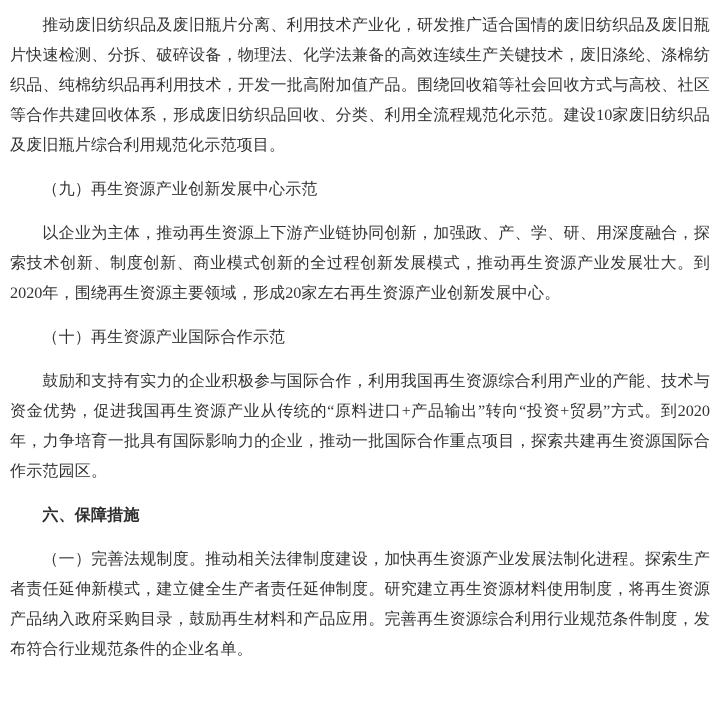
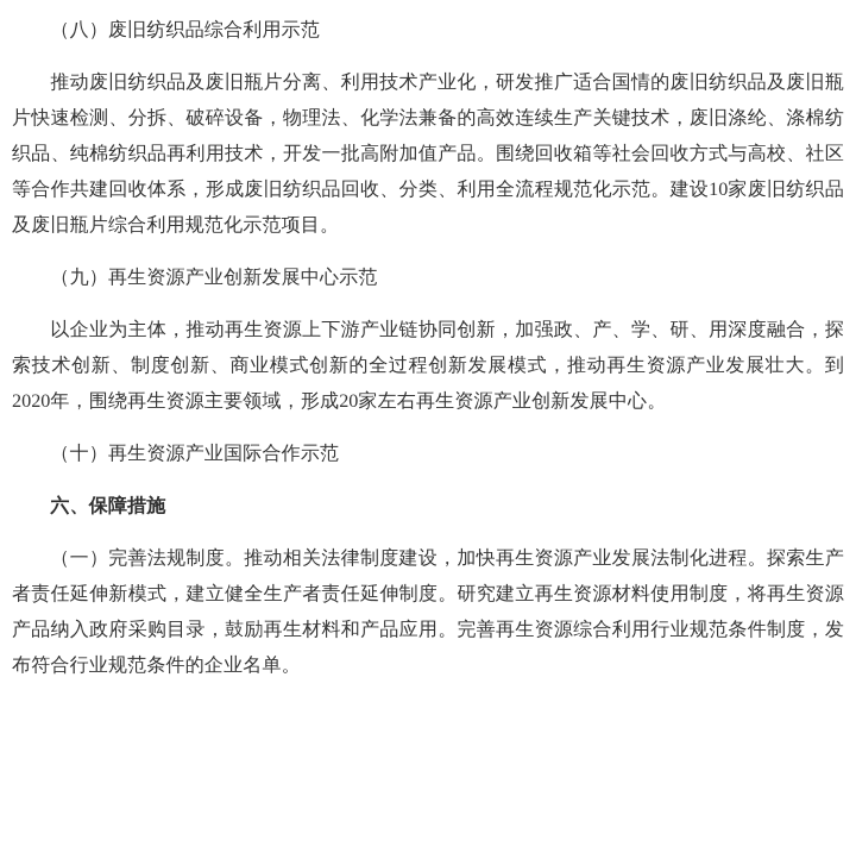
+ （八）废旧纺织品综合利用示范
  推动废旧纺织品及废旧瓶片分离、利用技术产业化，研发推广适合国情的废旧纺织品及废旧瓶片快速检测、分拆、破碎设备，物理法、化学法兼备的高效连续生产关键技术，废旧涤纶、涤棉纺织品、纯棉纺织品再利用技术，开发一批高附加值产品。围绕回收箱等社会回收方式与高校、社区等合作共建回收体系，形成废旧纺织品回收、分类、利用全流程规范化示范。建设10家废旧纺织品及废旧瓶片综合利用规范化示范项目。
  （九）再生资源产业创新发展中心示范
  以企业为主体，推动再生资源上下游产业链协同创新，加强政、产、学、研、用深度融合，探索技术创新、制度创新、商业模式创新的全过程创新发展模式，推动再生资源产业发展壮大。到2020年，围绕再生资源主要领域，形成20家左右再生资源产业创新发展中心。
  （十）再生资源产业国际合作示范
- 鼓励和支持有实力的企业积极参与国际合作，利用我国再生资源综合利用产业的产能、技术与资金优势，促进我国再生资源产业从传统的“原料进口+产品输出”转向“投资+贸易”方式。到2020年，力争培育一批具有国际影响力的企业，推动一批国际合作重点项目，探索共建再生资源国际合作示范园区。
  六、保障措施
  （一）完善法规制度。推动相关法律制度建设，加快再生资源产业发展法制化进程。探索生产者责任延伸新模式，建立健全生产者责任延伸制度。研究建立再生资源材料使用制度，将再生资源产品纳入政府采购目录，鼓励再生材料和产品应用。完善再生资源综合利用行业规范条件制度，发布符合行业规范条件的企业名单。
